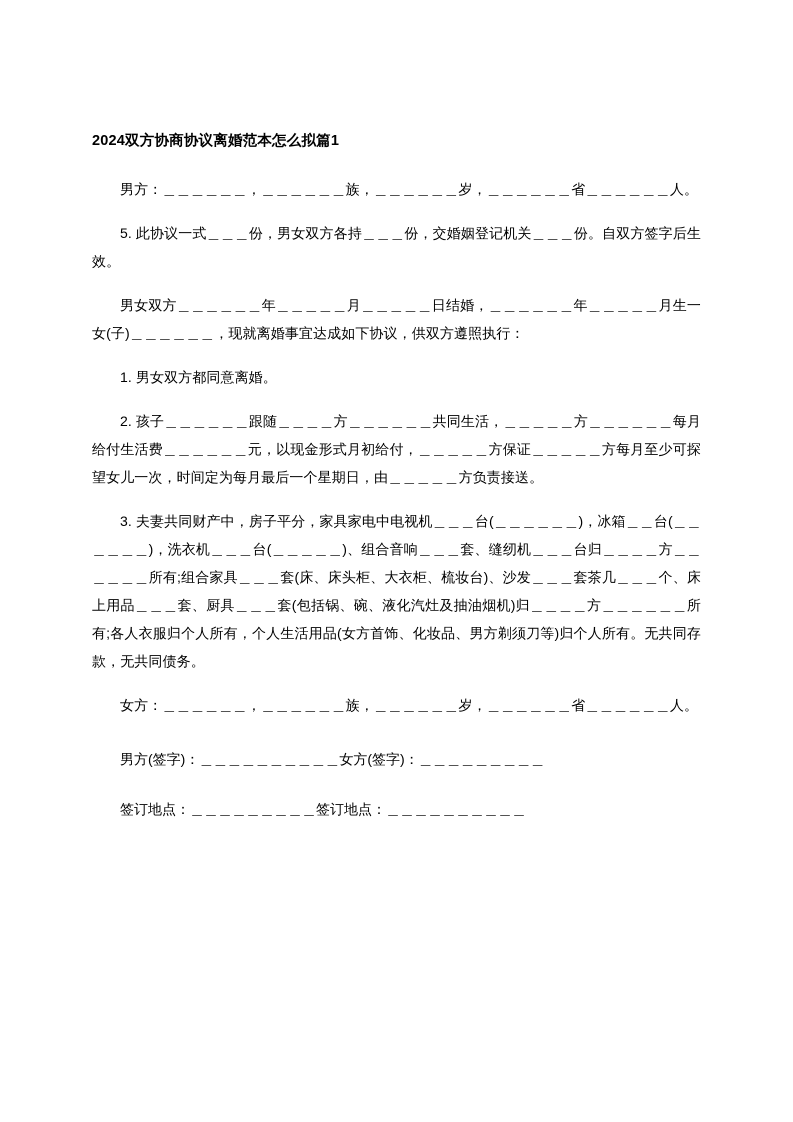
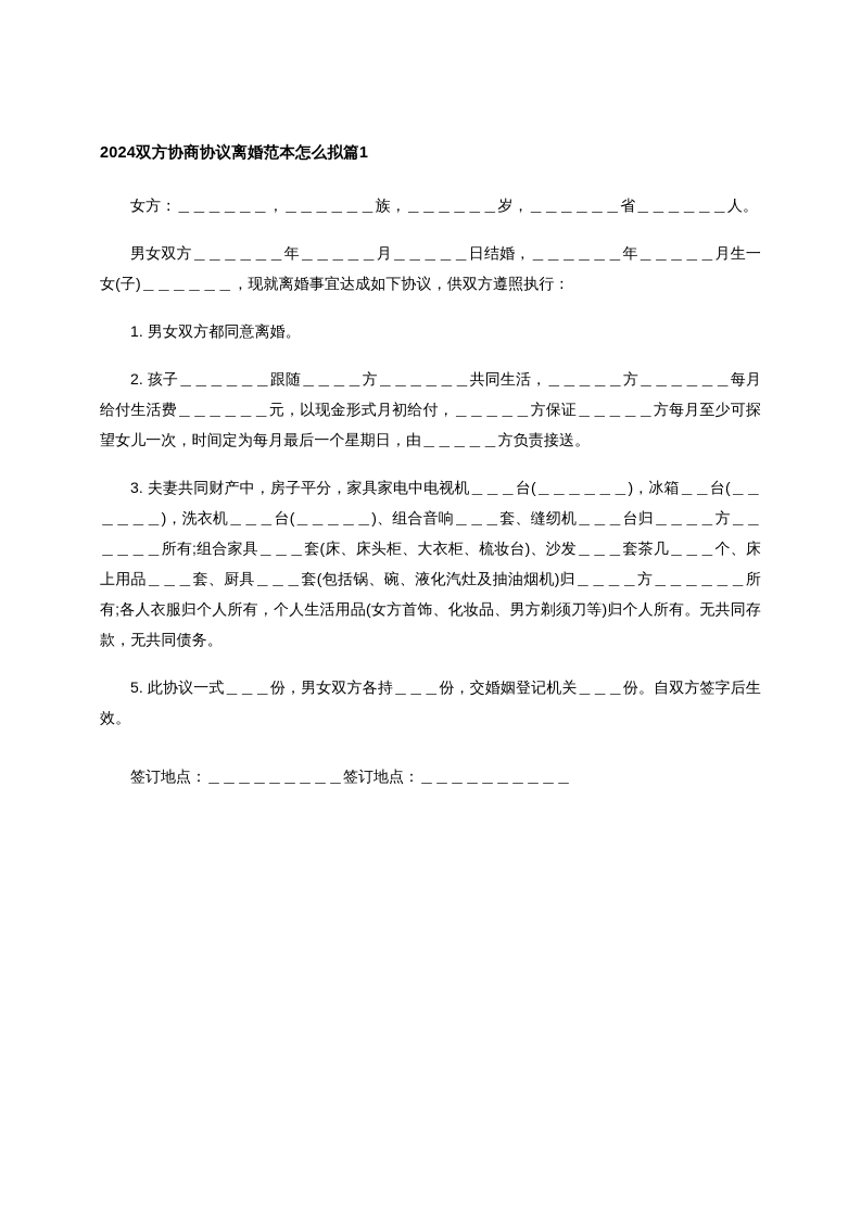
  2024双方协商协议离婚范本怎么拟篇1
- 男方：＿＿＿＿＿＿，＿＿＿＿＿＿族，＿＿＿＿＿＿岁，＿＿＿＿＿＿省＿＿＿＿＿＿人。
- 5. 此协议一式＿＿＿份，男女双方各持＿＿＿份，交婚姻登记机关＿＿＿份。自双方签字后生效。
+ 女方：＿＿＿＿＿＿，＿＿＿＿＿＿族，＿＿＿＿＿＿岁，＿＿＿＿＿＿省＿＿＿＿＿＿人。
  男女双方＿＿＿＿＿＿年＿＿＿＿＿月＿＿＿＿＿日结婚，＿＿＿＿＿＿年＿＿＿＿＿月生一女(子)＿＿＿＿＿＿，现就离婚事宜达成如下协议，供双方遵照执行：
  1. 男女双方都同意离婚。
  2. 孩子＿＿＿＿＿＿跟随＿＿＿＿方＿＿＿＿＿＿共同生活，＿＿＿＿＿方＿＿＿＿＿＿每月给付生活费＿＿＿＿＿＿元，以现金形式月初给付，＿＿＿＿＿方保证＿＿＿＿＿方每月至少可探望女儿一次，时间定为每月最后一个星期日，由＿＿＿＿＿方负责接送。
  3. 夫妻共同财产中，房子平分，家具家电中电视机＿＿＿台(＿＿＿＿＿＿)，冰箱＿＿台(＿＿＿＿＿＿)，洗衣机＿＿＿台(＿＿＿＿＿)、组合音响＿＿＿套、缝纫机＿＿＿台归＿＿＿＿方＿＿＿＿＿＿所有;组合家具＿＿＿套(床、床头柜、大衣柜、梳妆台)、沙发＿＿＿套茶几＿＿＿个、床上用品＿＿＿套、厨具＿＿＿套(包括锅、碗、液化汽灶及抽油烟机)归＿＿＿＿方＿＿＿＿＿＿所有;各人衣服归个人所有，个人生活用品(女方首饰、化妆品、男方剃须刀等)归个人所有。无共同存款，无共同债务。
- 女方：＿＿＿＿＿＿，＿＿＿＿＿＿族，＿＿＿＿＿＿岁，＿＿＿＿＿＿省＿＿＿＿＿＿人。
+ 5. 此协议一式＿＿＿份，男女双方各持＿＿＿份，交婚姻登记机关＿＿＿份。自双方签字后生效。
- 男方(签字)：＿＿＿＿＿＿＿＿＿＿女方(签字)：＿＿＿＿＿＿＿＿＿
  签订地点：＿＿＿＿＿＿＿＿＿签订地点：＿＿＿＿＿＿＿＿＿＿
